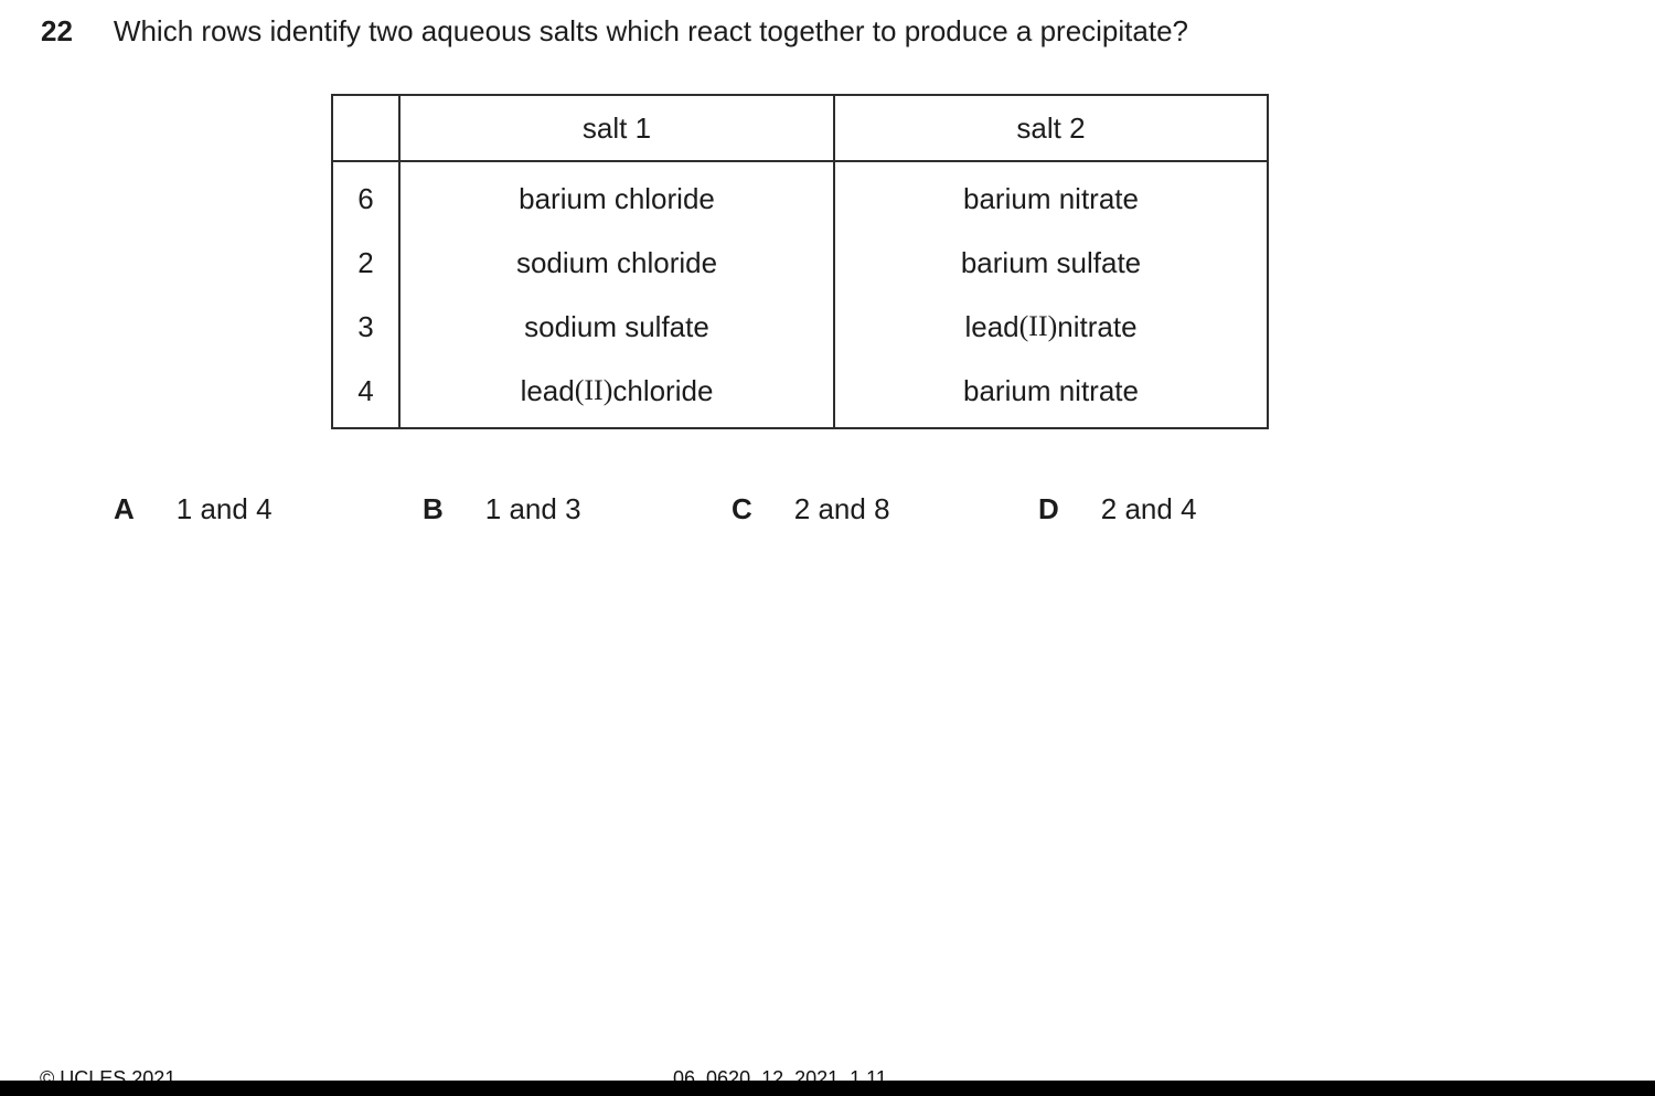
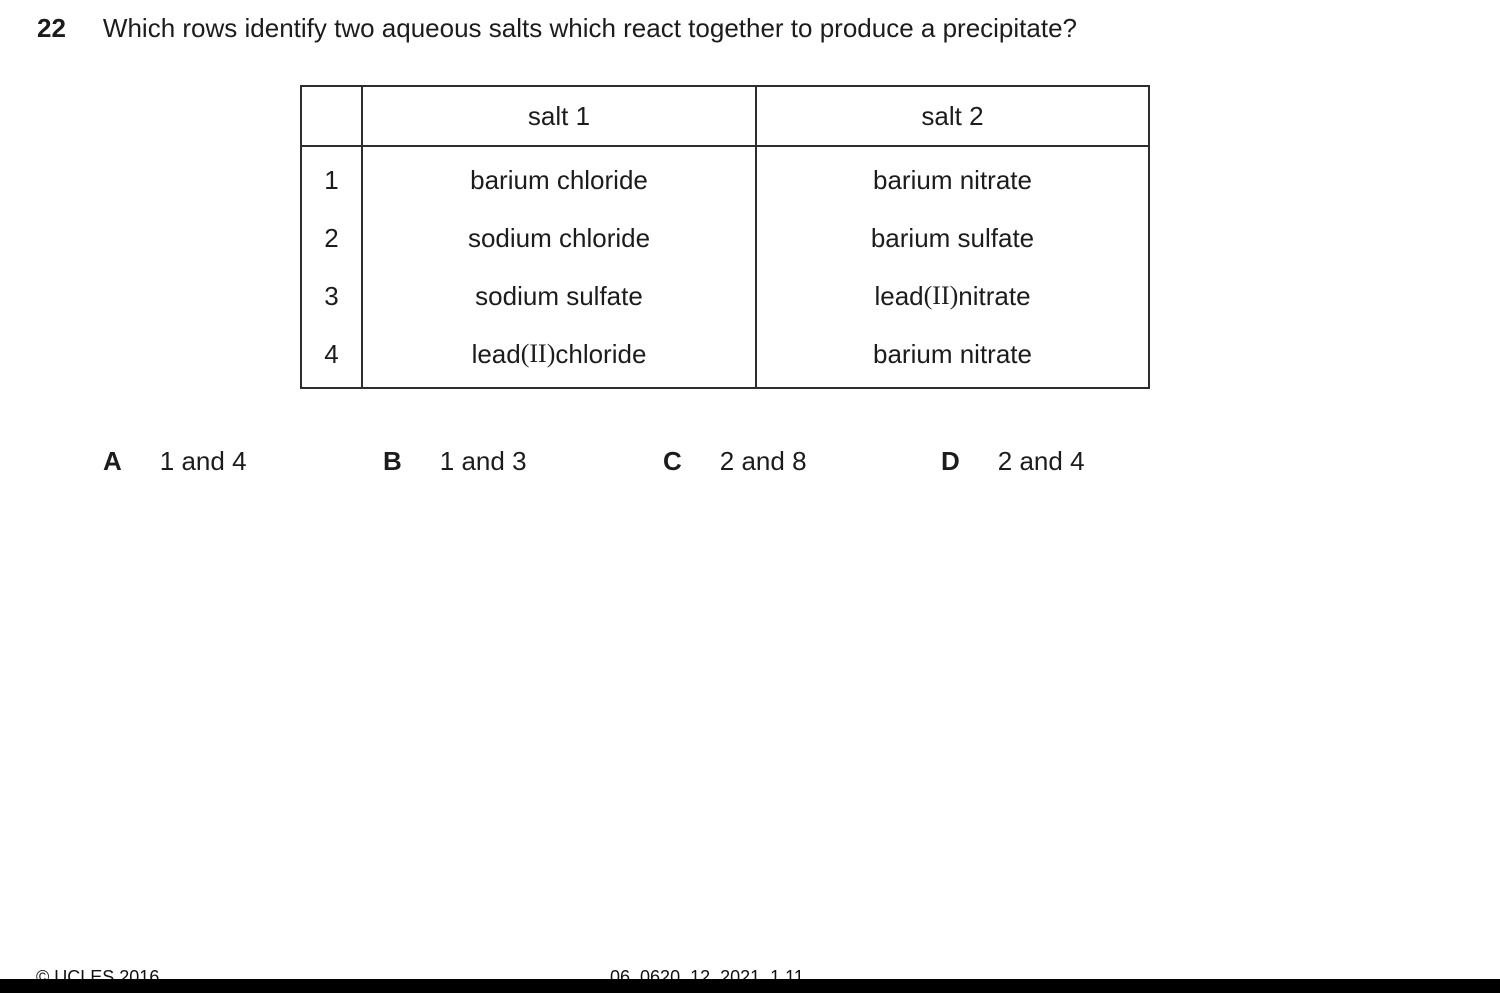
  22
  Which rows identify two aqueous salts which react together to produce a precipitate?
  salt 1
  salt 2
- 6
+ 1
  2
  3
  4
  barium chloride
  sodium chloride
  sodium sulfate
  lead
  (II)
  chloride
  barium nitrate
  barium sulfate
  lead
  (II)
  nitrate
  barium nitrate
  A
  1 and 4
  B
  1 and 3
  C
  2 and 8
  D
  2 and 4
- © UCLES 2021
+ © UCLES 2016
  06_0620_12_2021_1.11
